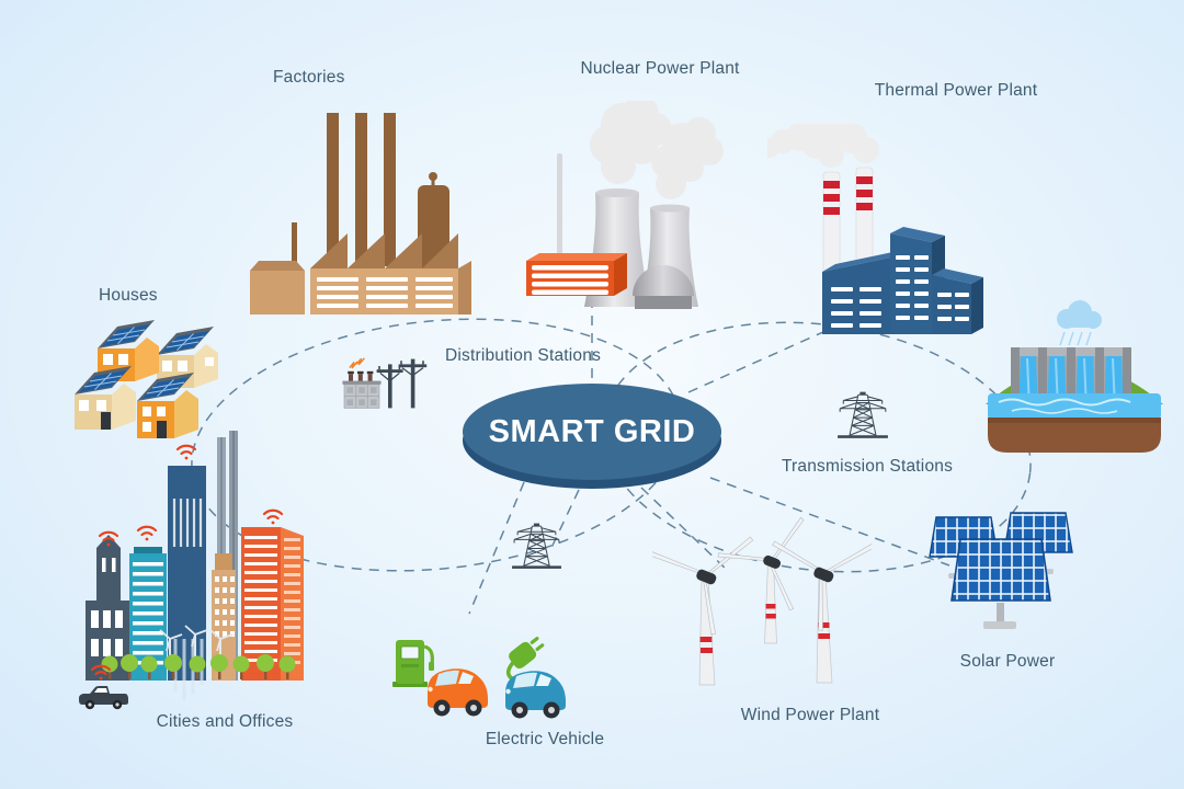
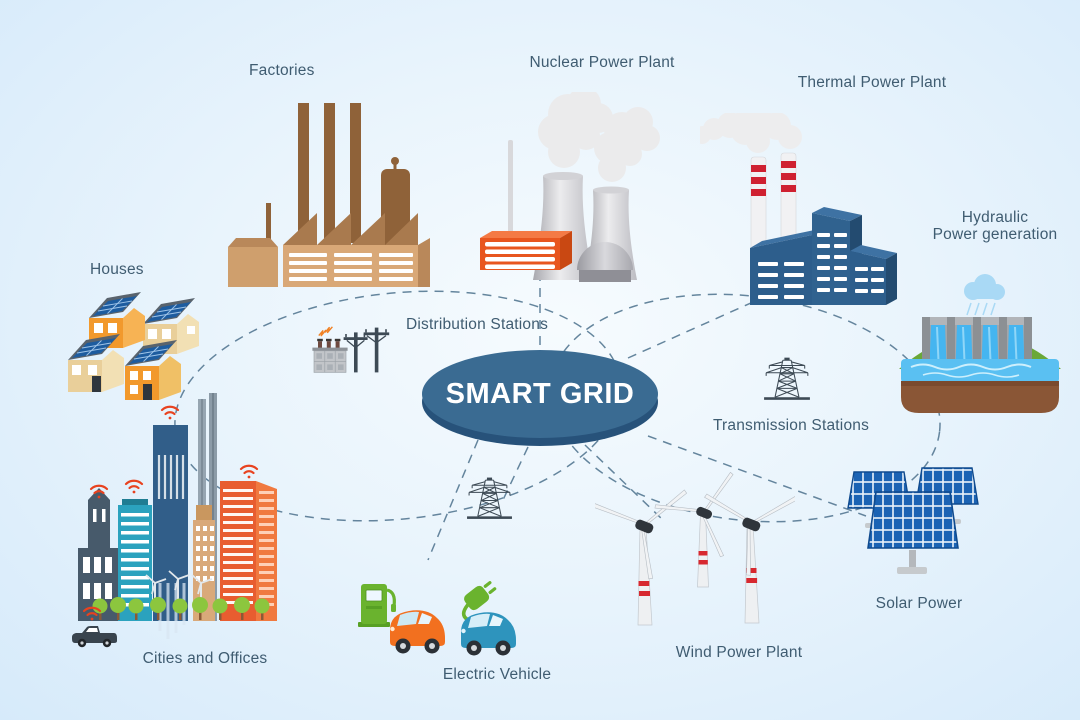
  SMART GRID
  Factories
  Nuclear Power Plant
  Thermal Power Plant
+ Hydraulic
+ Power generation
  Houses
  Distribution Stations
  Transmission Stations
  Cities and Offices
  Electric Vehicle
  Wind Power Plant
  Solar Power
